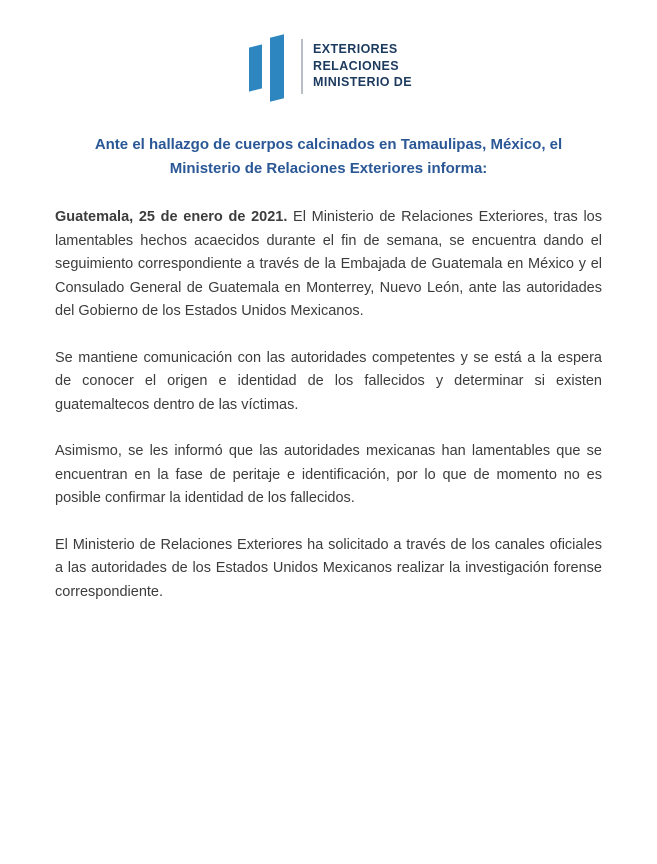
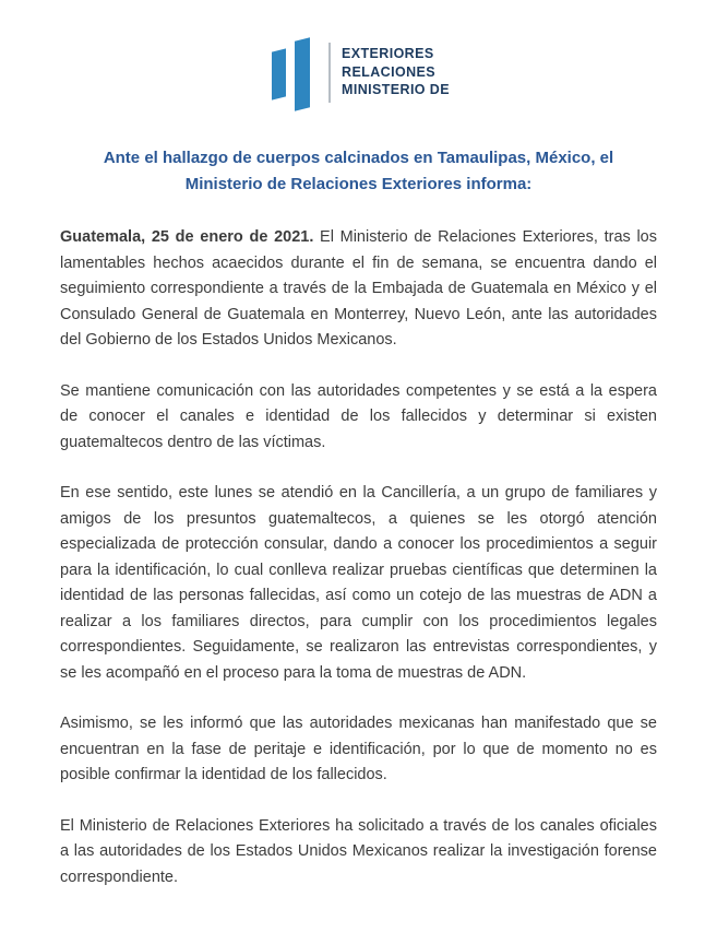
  EXTERIORES
  RELACIONES
  MINISTERIO DE
  Ante el hallazgo de cuerpos calcinados en Tamaulipas, México, el
  Ministerio de Relaciones Exteriores informa:
  Guatemala, 25 de enero de 2021. El Ministerio de Relaciones Exteriores, tras los lamentables hechos acaecidos durante el fin de semana, se encuentra dando el seguimiento correspondiente a través de la Embajada de Guatemala en México y el Consulado General de Guatemala en Monterrey, Nuevo León, ante las autoridades del Gobierno de los Estados Unidos Mexicanos.
- Se mantiene comunicación con las autoridades competentes y se está a la espera de conocer el origen e identidad de los fallecidos y determinar si existen guatemaltecos dentro de las víctimas.
+ Se mantiene comunicación con las autoridades competentes y se está a la espera de conocer el canales e identidad de los fallecidos y determinar si existen guatemaltecos dentro de las víctimas.
+ En ese sentido, este lunes se atendió en la Cancillería, a un grupo de familiares y amigos de los presuntos guatemaltecos, a quienes se les otorgó atención especializada de protección consular, dando a conocer los procedimientos a seguir para la identificación, lo cual conlleva realizar pruebas científicas que determinen la identidad de las personas fallecidas, así como un cotejo de las muestras de ADN a realizar a los familiares directos, para cumplir con los procedimientos legales correspondientes. Seguidamente, se realizaron las entrevistas correspondientes, y se les acompañó en el proceso para la toma de muestras de ADN.
- Asimismo, se les informó que las autoridades mexicanas han lamentables que se encuentran en la fase de peritaje e identificación, por lo que de momento no es posible confirmar la identidad de los fallecidos.
+ Asimismo, se les informó que las autoridades mexicanas han manifestado que se encuentran en la fase de peritaje e identificación, por lo que de momento no es posible confirmar la identidad de los fallecidos.
  El Ministerio de Relaciones Exteriores ha solicitado a través de los canales oficiales a las autoridades de los Estados Unidos Mexicanos realizar la investigación forense correspondiente.
